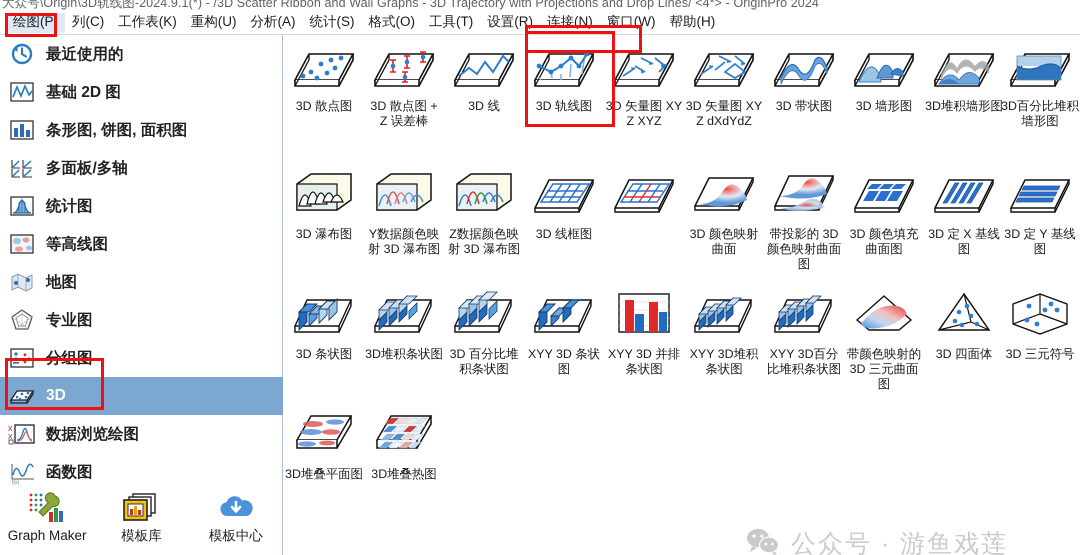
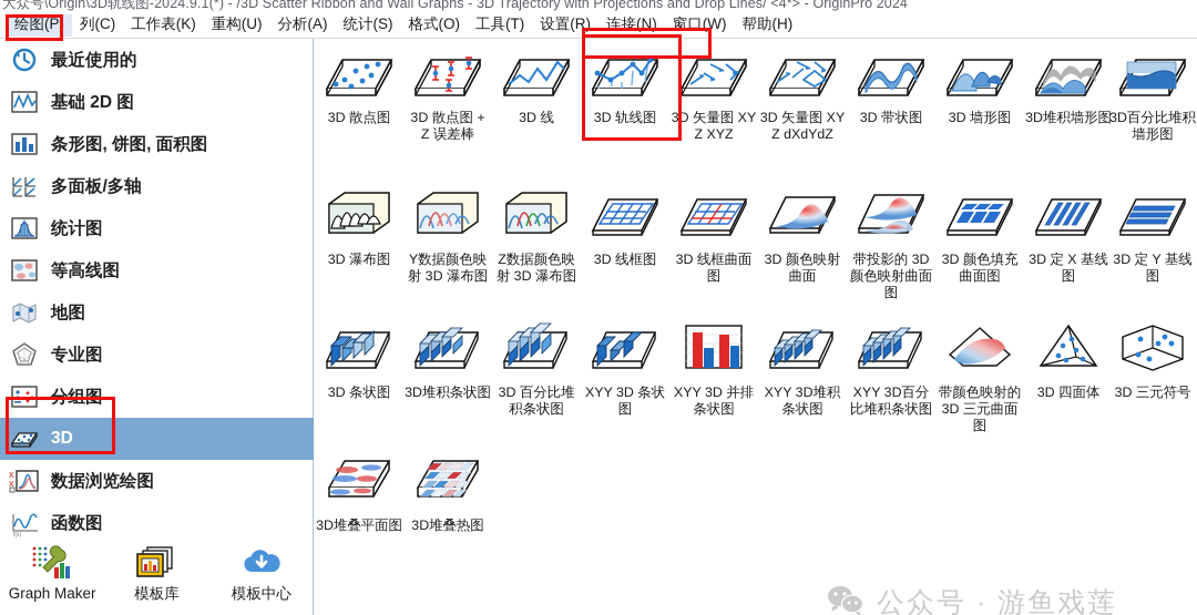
  大众号\Origin\3D轨线图-2024.9.1(*) - /3D Scatter Ribbon and Wall Graphs - 3D Trajectory with Projections and Drop Lines/ <4*> - OriginPro 2024
  绘图(P)
  列(C)
  工作表(K)
  重构(U)
  分析(A)
  统计(S)
  格式(O)
  工具(T)
  设置(R)
  连接(N)
  窗口(W)
  帮助(H)
  最近使用的
  基础 2D 图
  条形图, 饼图, 面积图
  多面板/多轴
  统计图
  等高线图
  地图
  专业图
  分组图
  3D
  x
  x
  数据浏览绘图
  函数图
  Graph Maker
  模板库
  模板中心
  3D 散点图
  3D 散点图 + Z 误差棒
  3D 线
  3D 轨线图
  3D 矢量图 XYZ XYZ
  3D 矢量图 XYZ dXdYdZ
  3D 带状图
  3D 墙形图
  3D堆积墙形图
  3D百分比堆积墙形图
  3D 瀑布图
  Y数据颜色映射 3D 瀑布图
  Z数据颜色映射 3D 瀑布图
  3D 线框图
+ 3D 线框曲面图
  3D 颜色映射曲面
  带投影的 3D 颜色映射曲面图
  3D 颜色填充曲面图
  3D 定 X 基线图
  3D 定 Y 基线图
  3D 条状图
  3D堆积条状图
  3D 百分比堆积条状图
  XYY 3D 条状图
  XYY 3D 并排条状图
  XYY 3D堆积条状图
  XYY 3D百分比堆积条状图
  带颜色映射的 3D 三元曲面图
  3D 四面体
  3D 三元符号
  3D堆叠平面图
  3D堆叠热图
  公众号 · 游鱼戏莲
